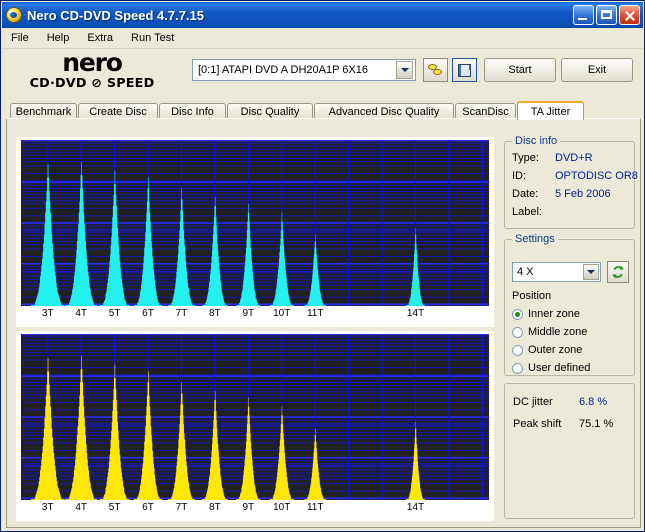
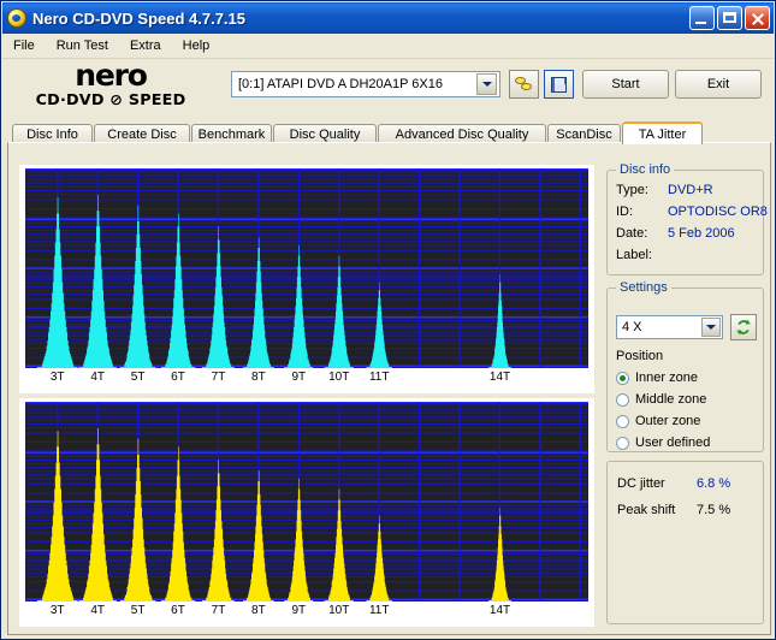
  Nero CD-DVD Speed 4.7.7.15
  File
- Help
+ Run Test
  Extra
- Run Test
+ Help
  nero
  CD·DVD ⊘ SPEED
  [0:1] ATAPI DVD A DH20A1P 6X16
  Start
  Exit
- Benchmark
+ Disc Info
  Create Disc
- Disc Info
+ Benchmark
  Disc Quality
  Advanced Disc Quality
  ScanDisc
  TA Jitter
  3T
  4T
  5T
  6T
  7T
  8T
  9T
  10T
  11T
  14T
  3T
  4T
  5T
  6T
  7T
  8T
  9T
  10T
  11T
  14T
  Disc info
  Type:
  DVD+R
  ID:
  OPTODISC OR8
  Date:
  5 Feb 2006
  Label:
  Settings
  4 X
  Position
  Inner zone
  Middle zone
  Outer zone
  User defined
  DC jitter
  6.8 %
  Peak shift
- 75.1 %
+ 7.5 %
